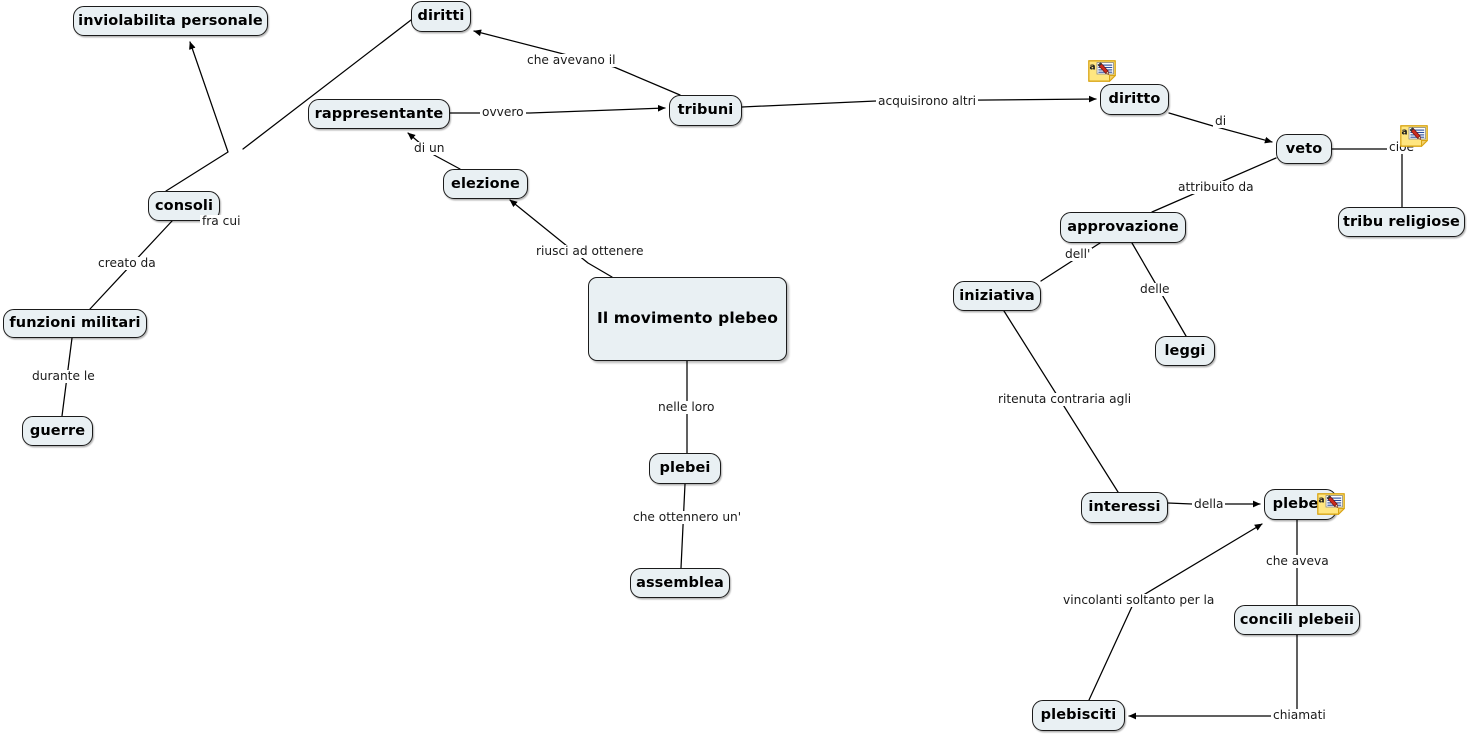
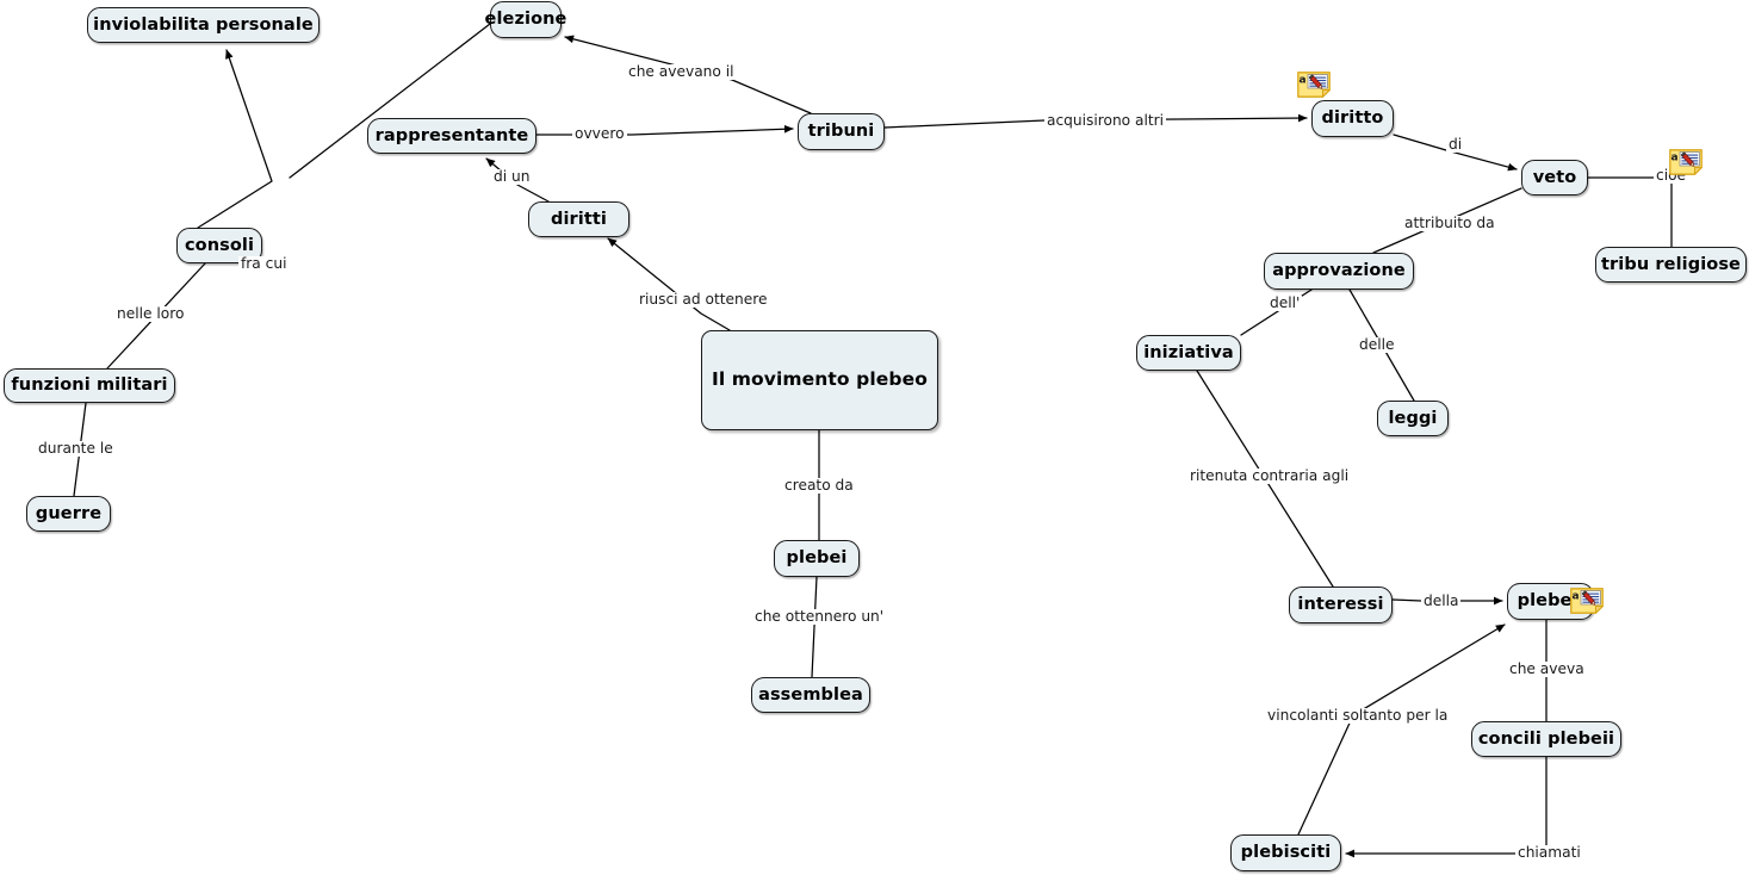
  inviolabilita personale
- diritti
+ elezione
  rappresentante
  tribuni
  diritto
  veto
  tribu religiose
  approvazione
  iniziativa
  leggi
- elezione
+ diritti
  consoli
  funzioni militari
  guerre
  Il movimento plebeo
  plebei
  assemblea
  interessi
  plebe
  concili plebeii
  plebisciti
  fra cui
  che avevano il
  ovvero
  di un
  riusci ad ottenere
- creato da
+ nelle loro
  durante le
- nelle loro
+ creato da
  che ottennero un'
  acquisirono altri
  di
  attribuito da
  cioe
  dell'
  delle
  ritenuta contraria agli
  della
  che aveva
  vincolanti soltanto per la
  chiamati
  a
  a
  a
